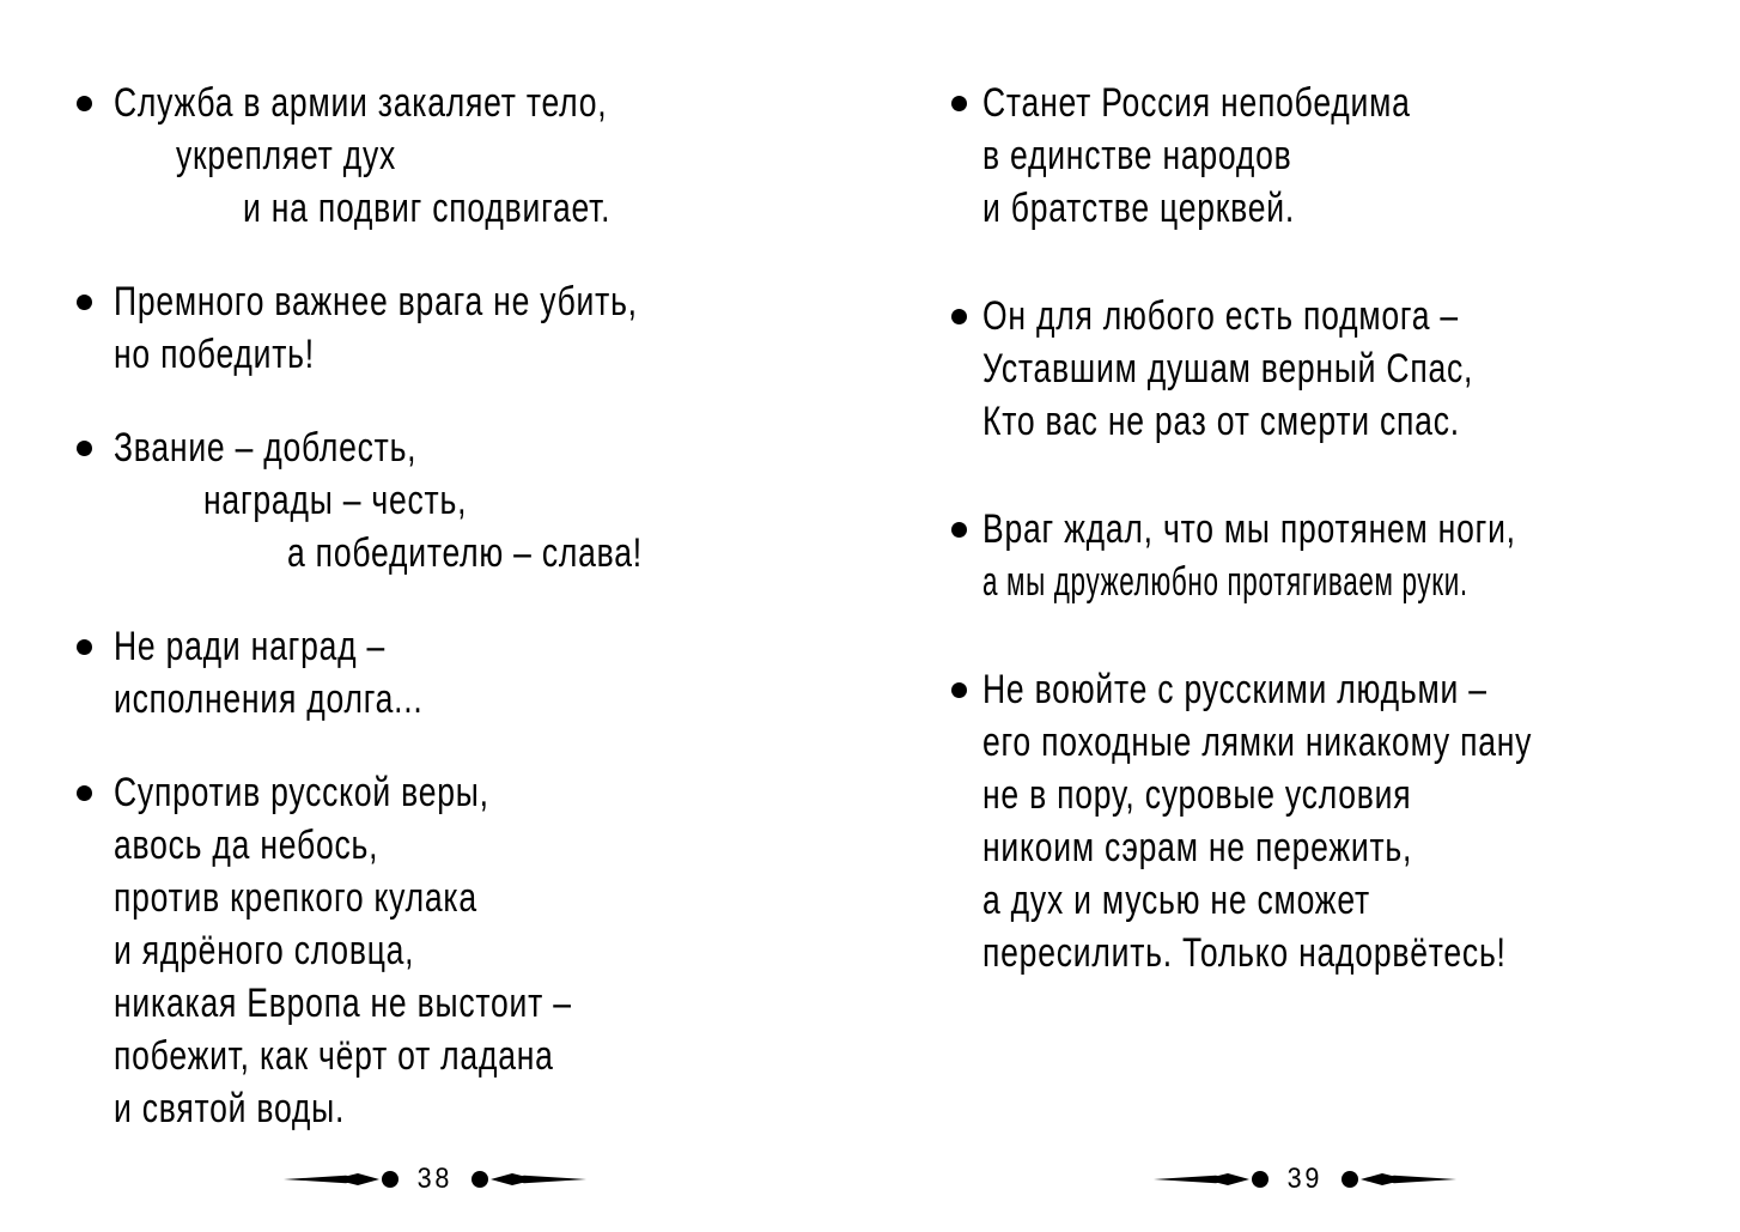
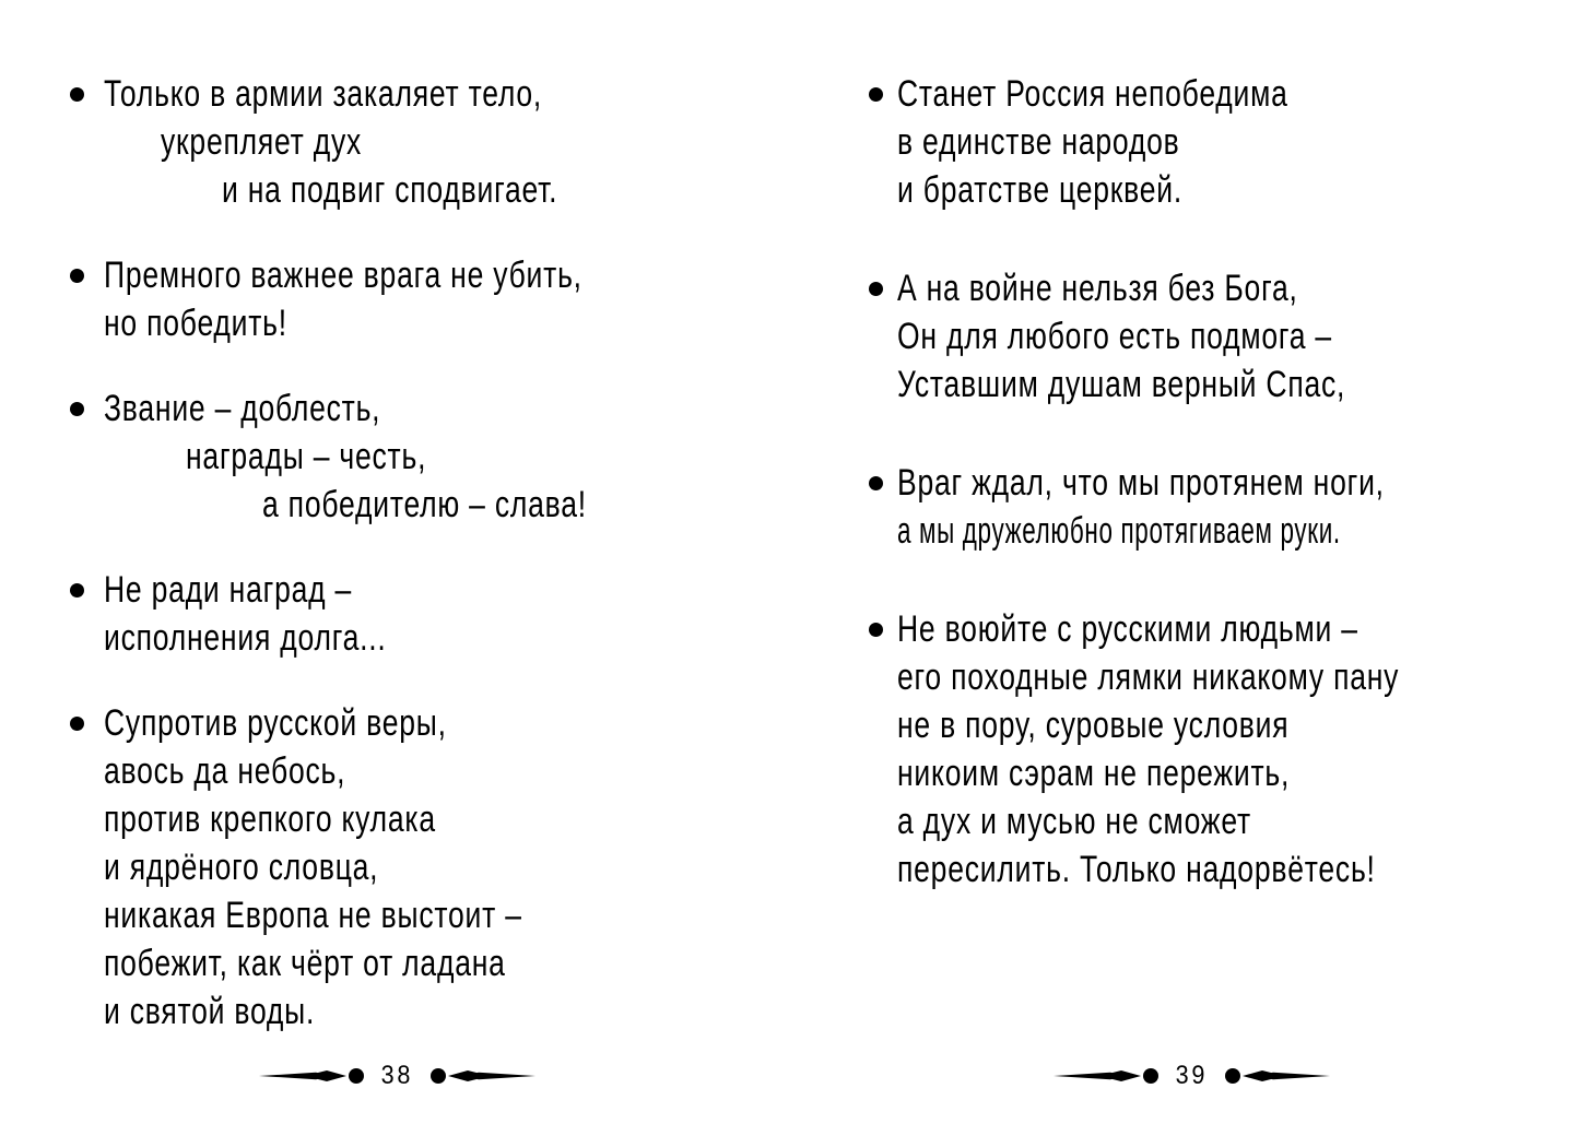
- Служба в армии закаляет тело,
+ Только в армии закаляет тело,
  укрепляет дух
  и на подвиг сподвигает.
  Премного важнее врага не убить,
  но победить!
  Звание – доблесть,
  награды – честь,
  а победителю – слава!
  Не ради наград –
  исполнения долга...
  Супротив русской веры,
  авось да небось,
  против крепкого кулака
  и ядрёного словца,
  никакая Европа не выстоит –
  побежит, как чёрт от ладана
  и святой воды.
  38
  Станет Россия непобедима
  в единстве народов
  и братстве церквей.
+ А на войне нельзя без Бога,
  Он для любого есть подмога –
  Уставшим душам верный Спас,
- Кто вас не раз от смерти спас.
  Враг ждал, что мы протянем ноги,
  а мы дружелюбно протягиваем руки.
  Не воюйте с русскими людьми –
  его походные лямки никакому пану
  не в пору, суровые условия
  никоим сэрам не пережить,
  а дух и мусью не сможет
  пересилить. Только надорвётесь!
  39
